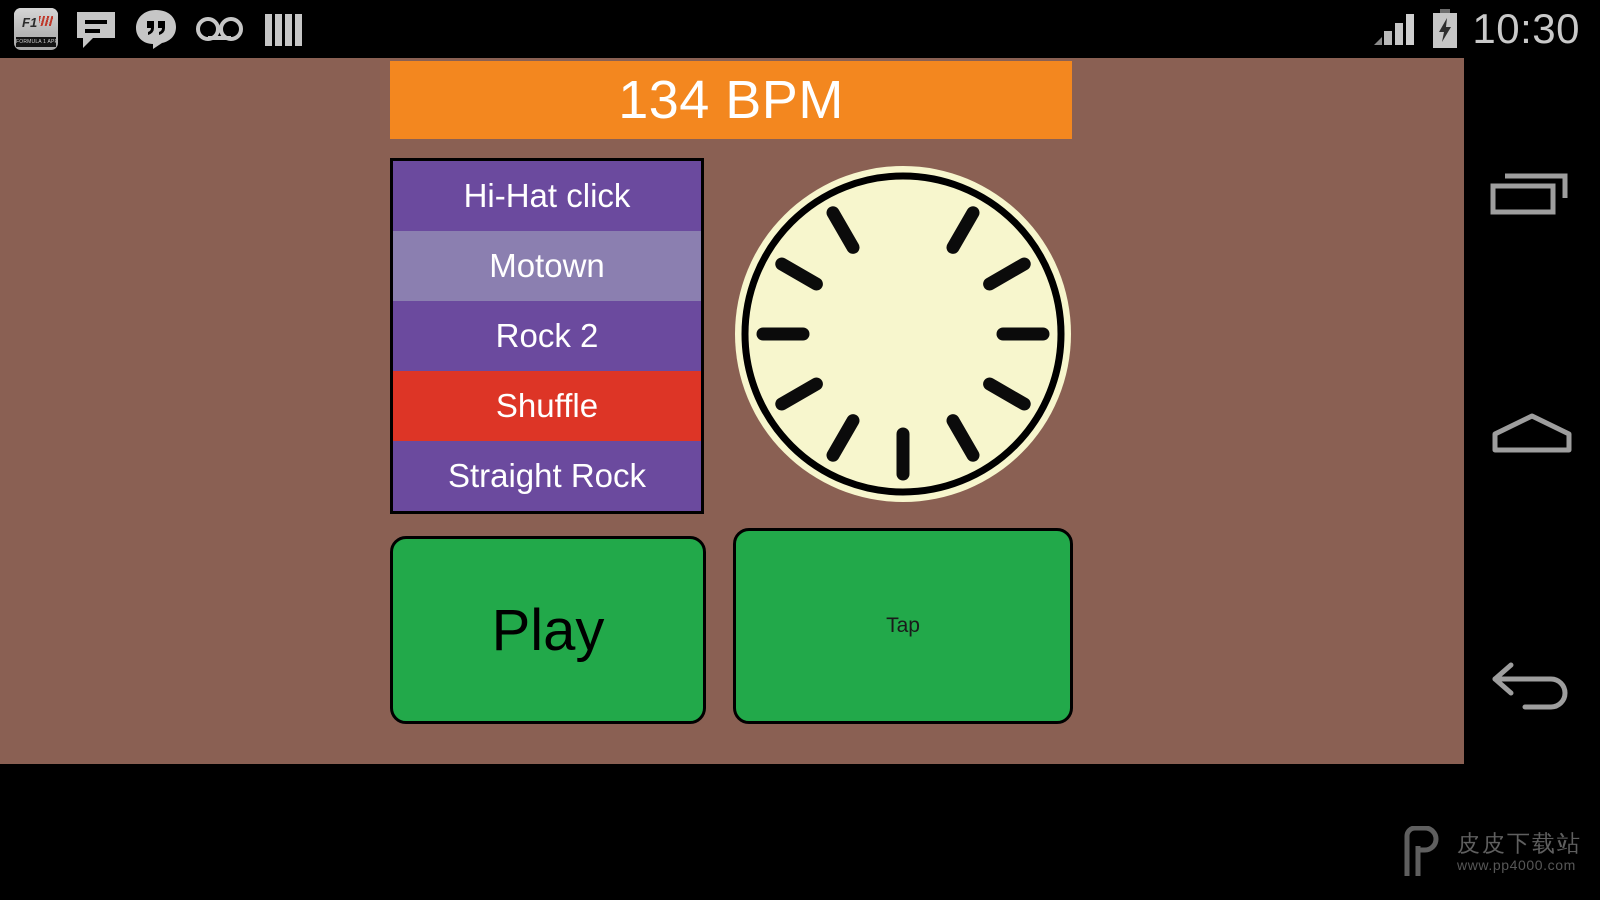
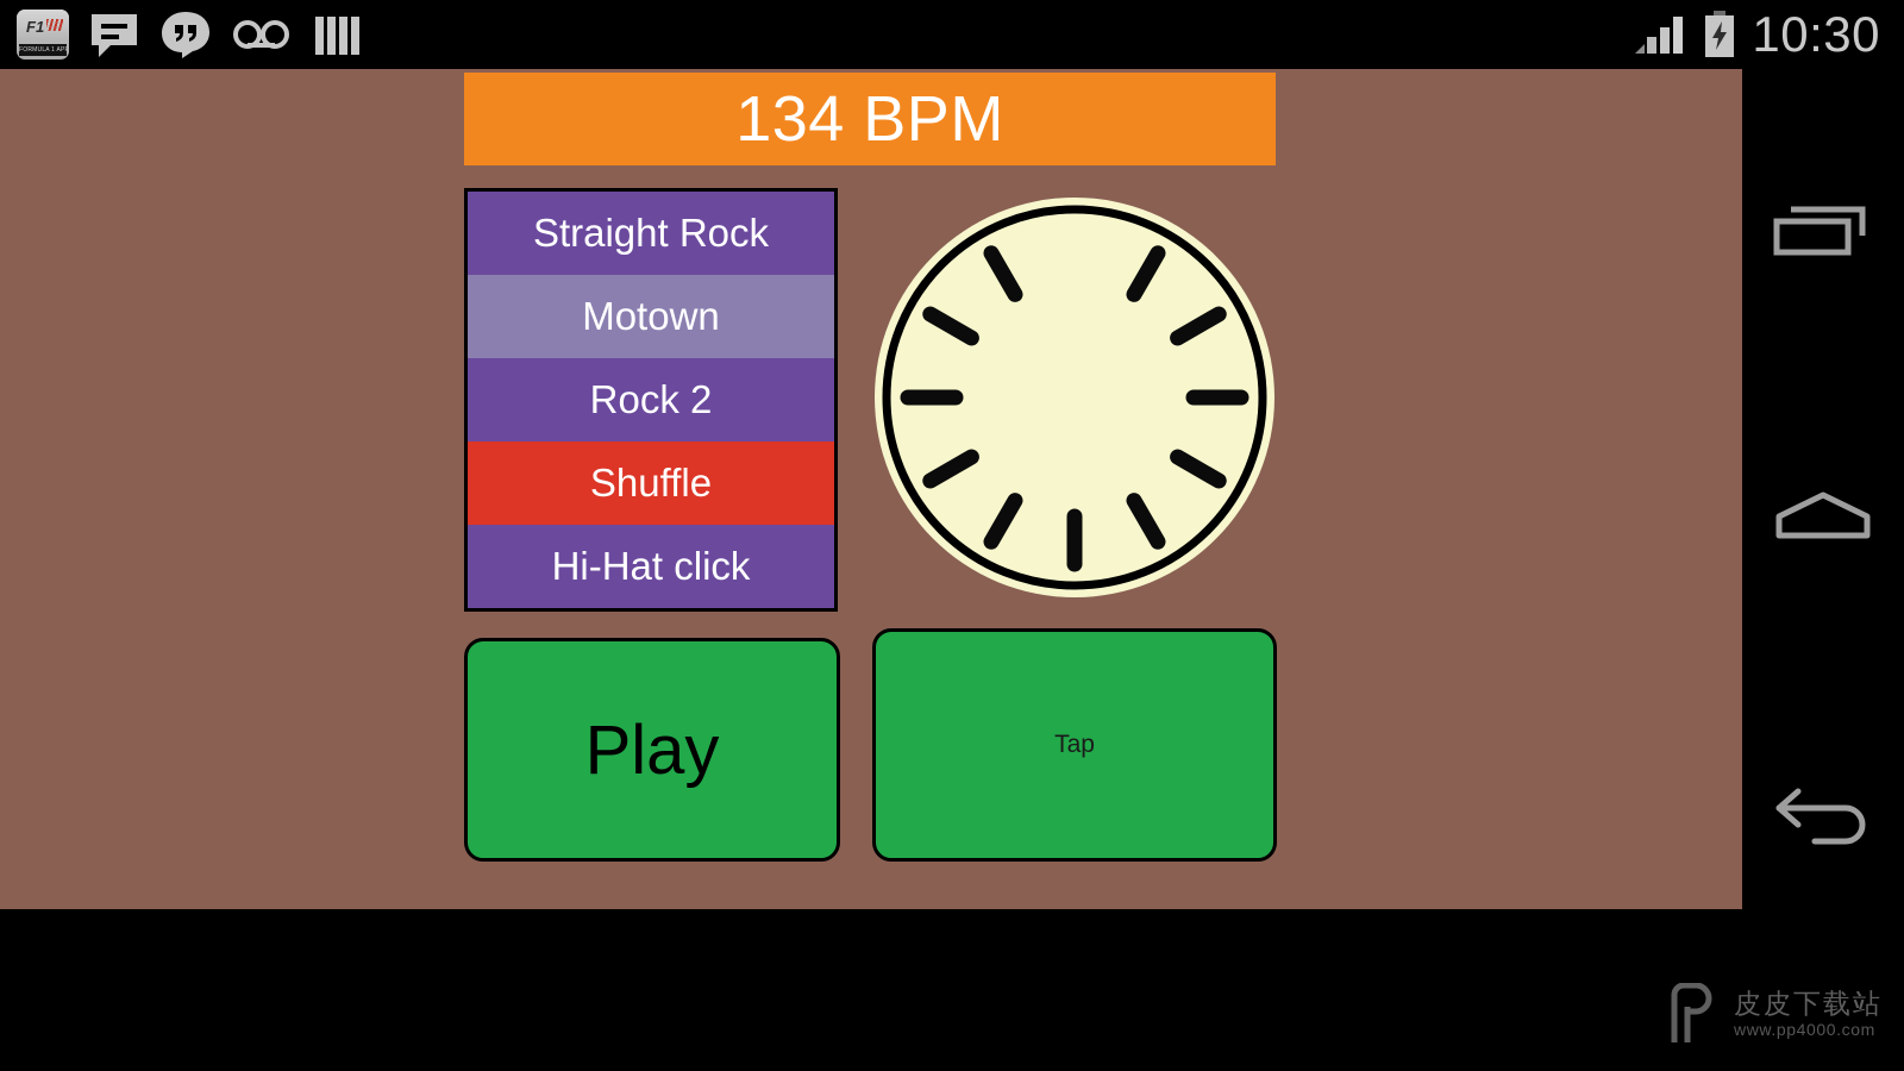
  F1
  10:30
  134 BPM
- Hi-Hat click
+ Straight Rock
  Motown
  Rock 2
  Shuffle
- Straight Rock
+ Hi-Hat click
  Play
  Tap
  皮皮下载站
  www.pp4000.com
